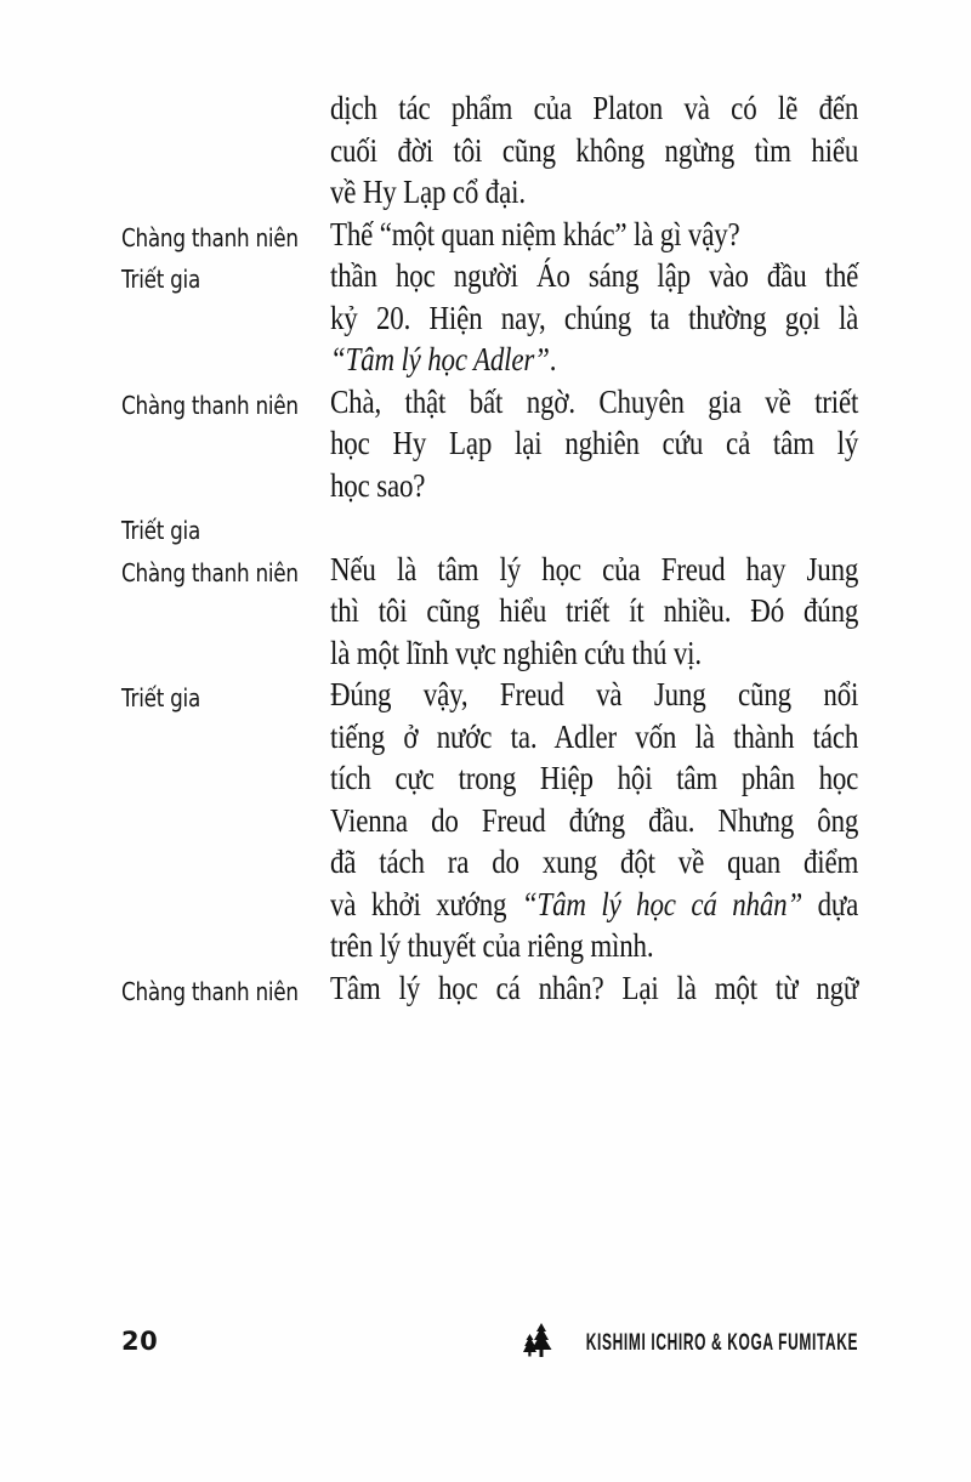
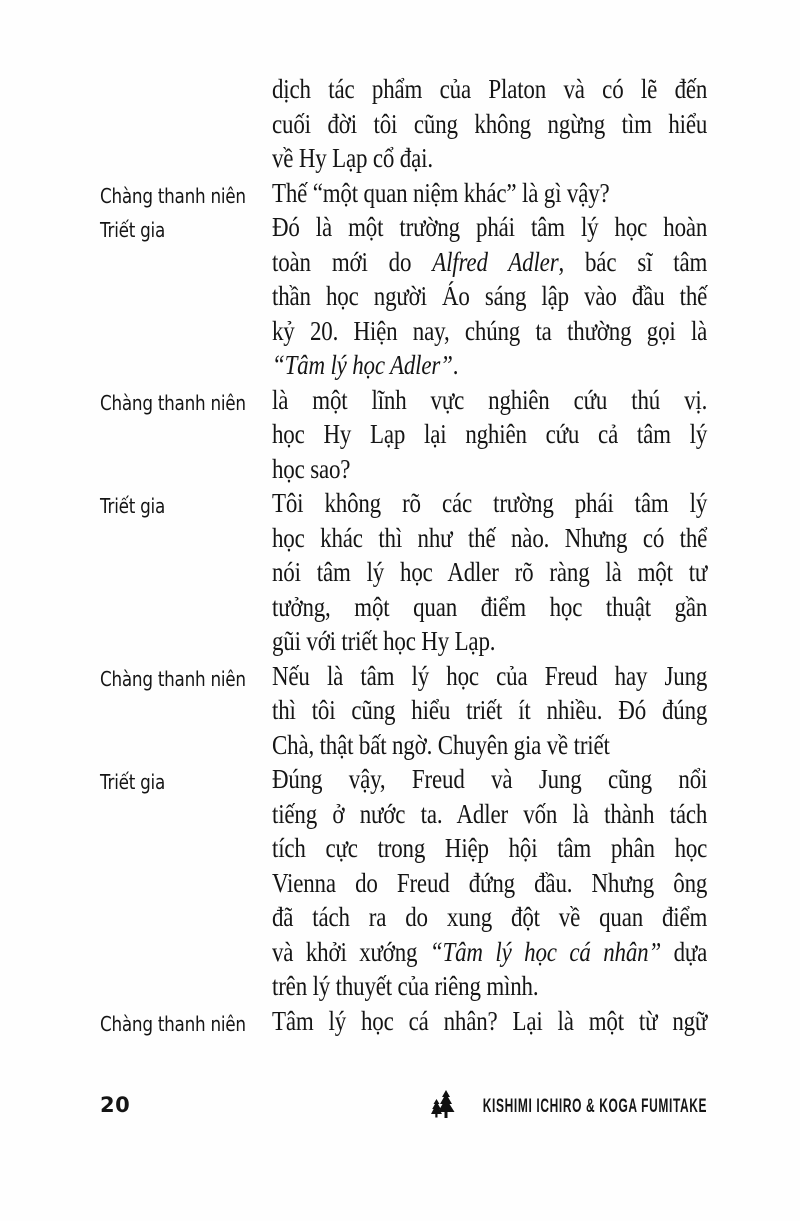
  dịch tác phẩm của Platon và có lẽ đến
  cuối đời tôi cũng không ngừng tìm hiểu
  về Hy Lạp cổ đại.
  Chàng thanh niên
  Thế “một quan niệm khác” là gì vậy?
  Triết gia
+ Đó là một trường phái tâm lý học hoàn
+ toàn mới do Alfred Adler, bác sĩ tâm
  thần học người Áo sáng lập vào đầu thế
  kỷ 20. Hiện nay, chúng ta thường gọi là
  “Tâm lý học Adler”.
  Chàng thanh niên
- Chà, thật bất ngờ. Chuyên gia về triết
+ là một lĩnh vực nghiên cứu thú vị.
  học Hy Lạp lại nghiên cứu cả tâm lý
  học sao?
  Triết gia
+ Tôi không rõ các trường phái tâm lý
+ học khác thì như thế nào. Nhưng có thể
+ nói tâm lý học Adler rõ ràng là một tư
+ tưởng, một quan điểm học thuật gần
+ gũi với triết học Hy Lạp.
  Chàng thanh niên
  Nếu là tâm lý học của Freud hay Jung
  thì tôi cũng hiểu triết ít nhiều. Đó đúng
- là một lĩnh vực nghiên cứu thú vị.
+ Chà, thật bất ngờ. Chuyên gia về triết
  Triết gia
  Đúng vậy, Freud và Jung cũng nổi
  tiếng ở nước ta. Adler vốn là thành tách
  tích cực trong Hiệp hội tâm phân học
  Vienna do Freud đứng đầu. Nhưng ông
  đã tách ra do xung đột về quan điểm
  và khởi xướng “Tâm lý học cá nhân” dựa
  trên lý thuyết của riêng mình.
  Chàng thanh niên
  Tâm lý học cá nhân? Lại là một từ ngữ
  20
  KISHIMI ICHIRO & KOGA FUMITAKE
